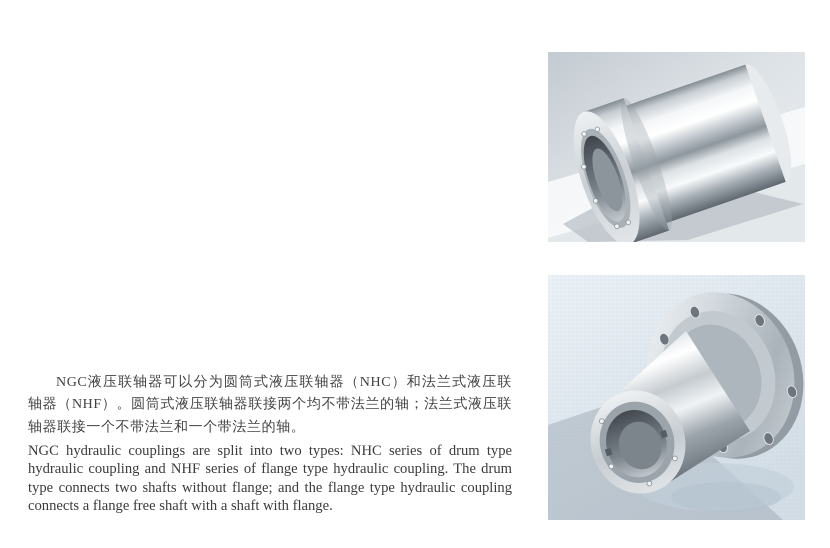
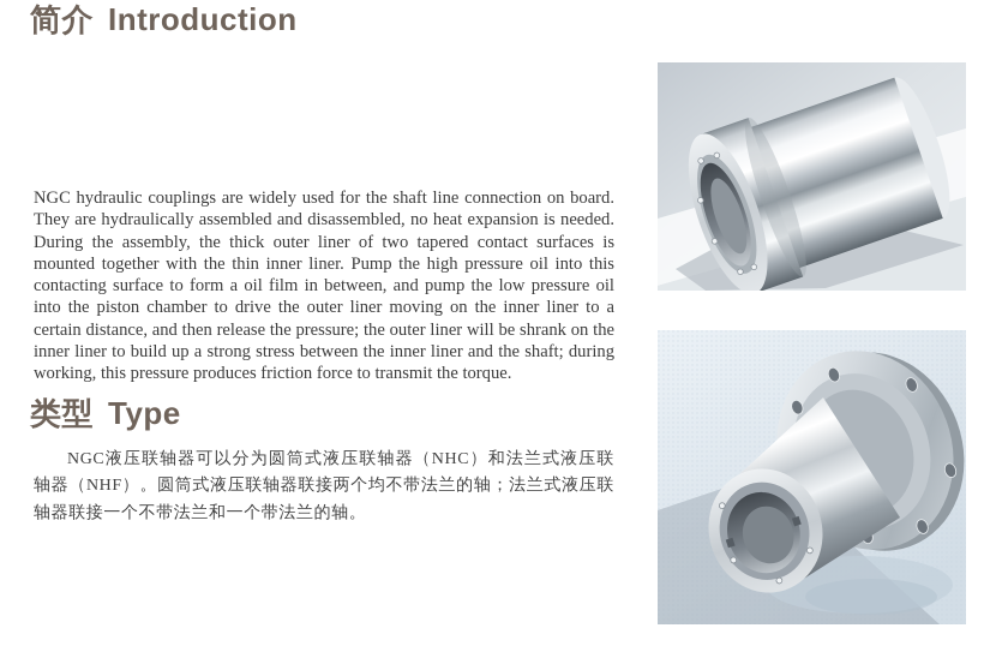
+ 简介 Introduction
+ NGC hydraulic couplings are widely used for the shaft line connection on board. They are hydraulically assembled and disassembled, no heat expansion is needed. During the assembly, the thick outer liner of two tapered contact surfaces is mounted together with the thin inner liner. Pump the high pressure oil into this contacting surface to form a oil film in between, and pump the low pressure oil into the piston chamber to drive the outer liner moving on the inner liner to a certain distance, and then release the pressure; the outer liner will be shrank on the inner liner to build up a strong stress between the inner liner and the shaft; during working, this pressure produces friction force to transmit the torque.
+ 类型 Type
  NGC液压联轴器可以分为圆筒式液压联轴器（NHC）和法兰式液压联轴器（NHF）。圆筒式液压联轴器联接两个均不带法兰的轴；法兰式液压联轴器联接一个不带法兰和一个带法兰的轴。
- NGC hydraulic couplings are split into two types: NHC series of drum type hydraulic coupling and NHF series of flange type hydraulic coupling. The drum type connects two shafts without flange; and the flange type hydraulic coupling connects a flange free shaft with a shaft with flange.
